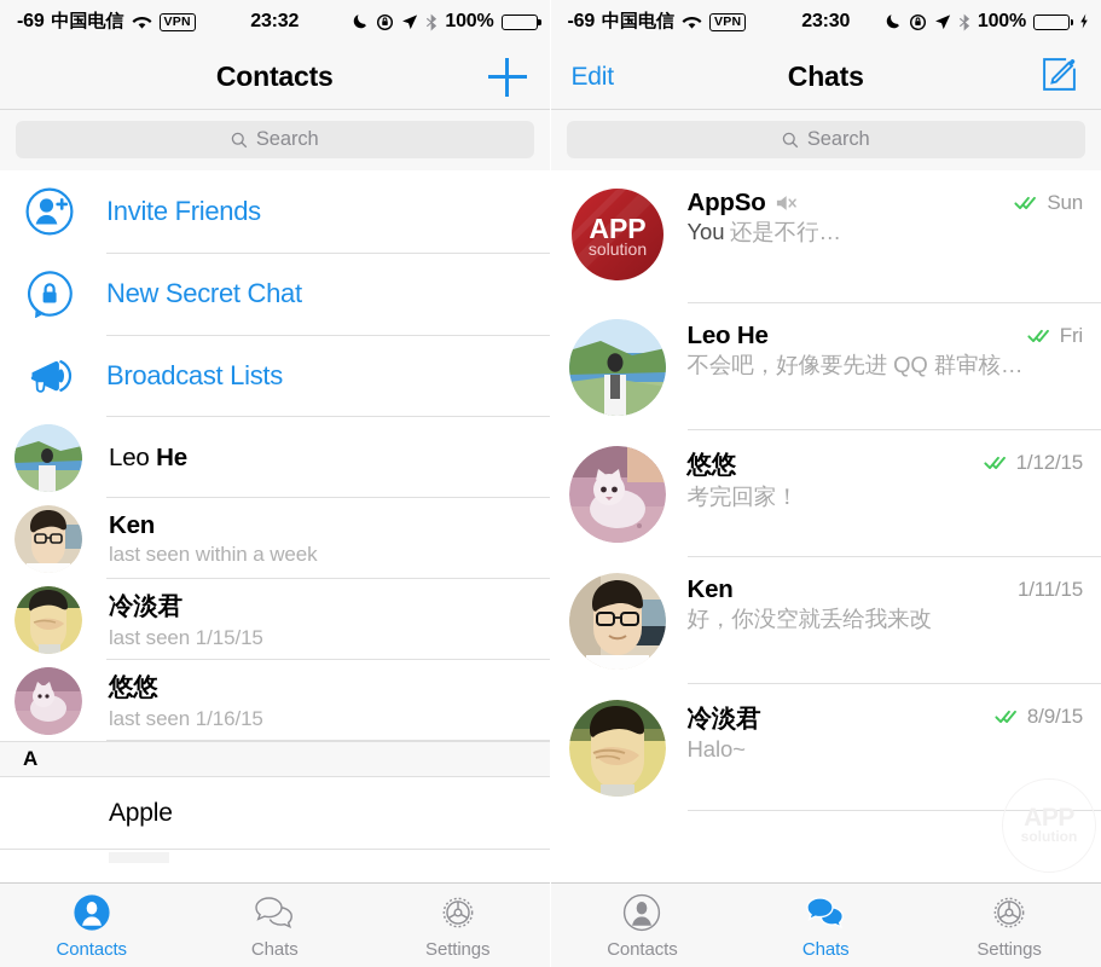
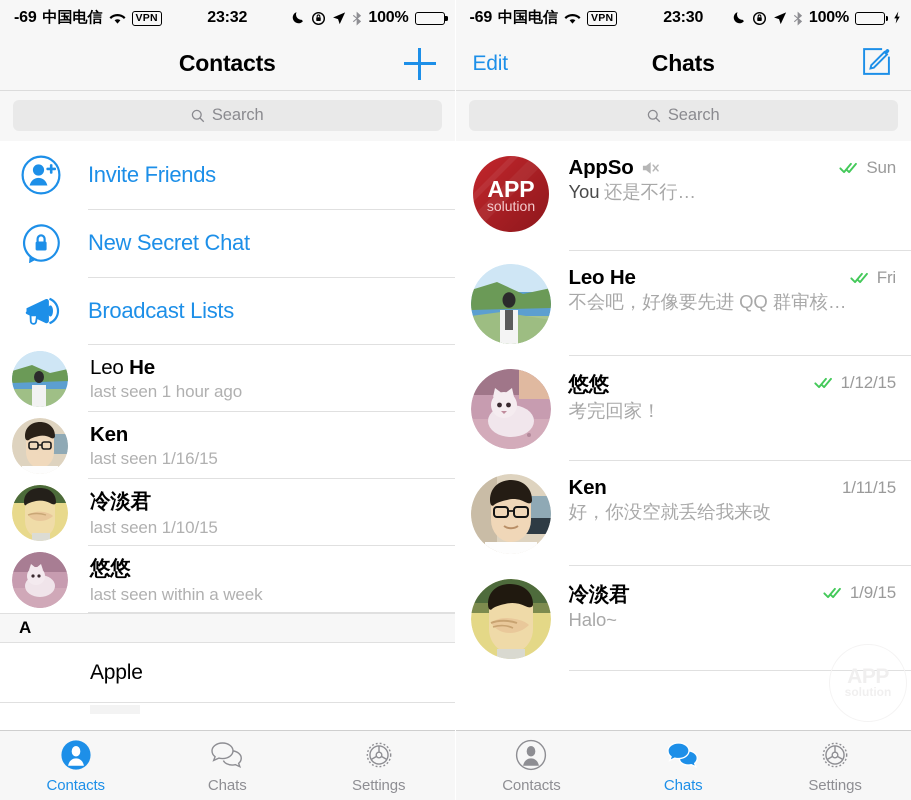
  -69
  中国电信
  VPN
  23:32
  100%
  Contacts
  Search
  Invite Friends
  New Secret Chat
  Broadcast Lists
  Leo He
+ last seen 1 hour ago
  Ken
- last seen within a week
+ last seen 1/16/15
  冷淡君
- last seen 1/15/15
+ last seen 1/10/15
  悠悠
- last seen 1/16/15
+ last seen within a week
  A
  Apple
  Contacts
  Chats
  Settings
  -69
  中国电信
  VPN
  23:30
  100%
  Edit
  Chats
  Search
  APP
  solution
  AppSo
  Sun
  You 还是不行…
  Leo He
  Fri
  不会吧，好像要先进 QQ 群审核…
  悠悠
  1/12/15
  考完回家！
  Ken
  1/11/15
  好，你没空就丢给我来改
  冷淡君
- 8/9/15
+ 1/9/15
  Halo~
  APP
  Contacts
  Chats
  Settings
